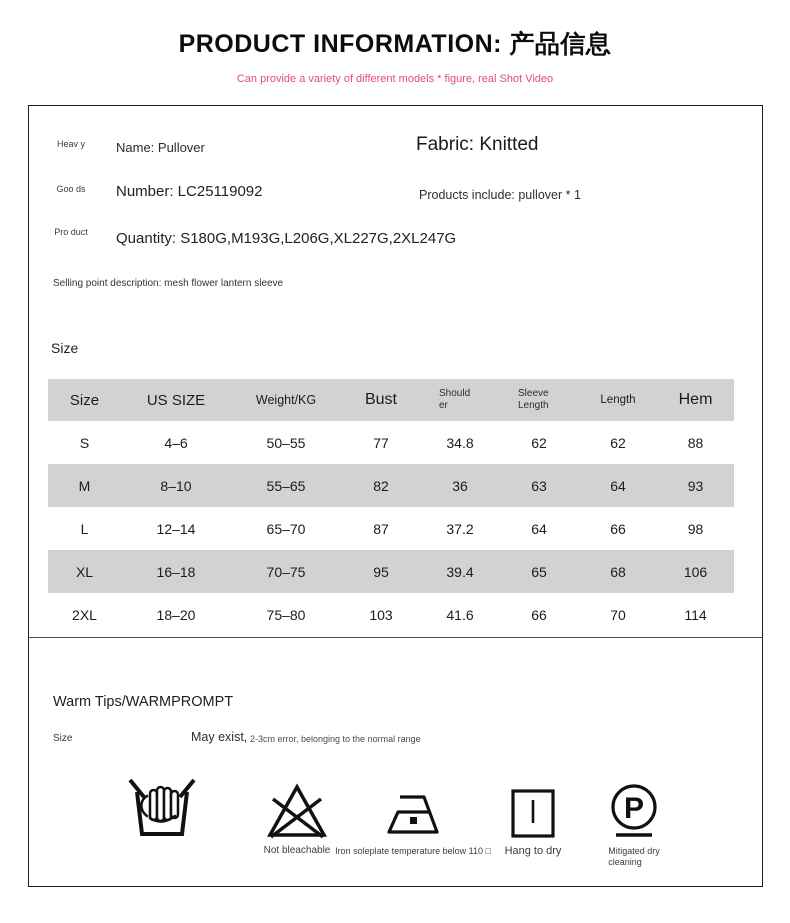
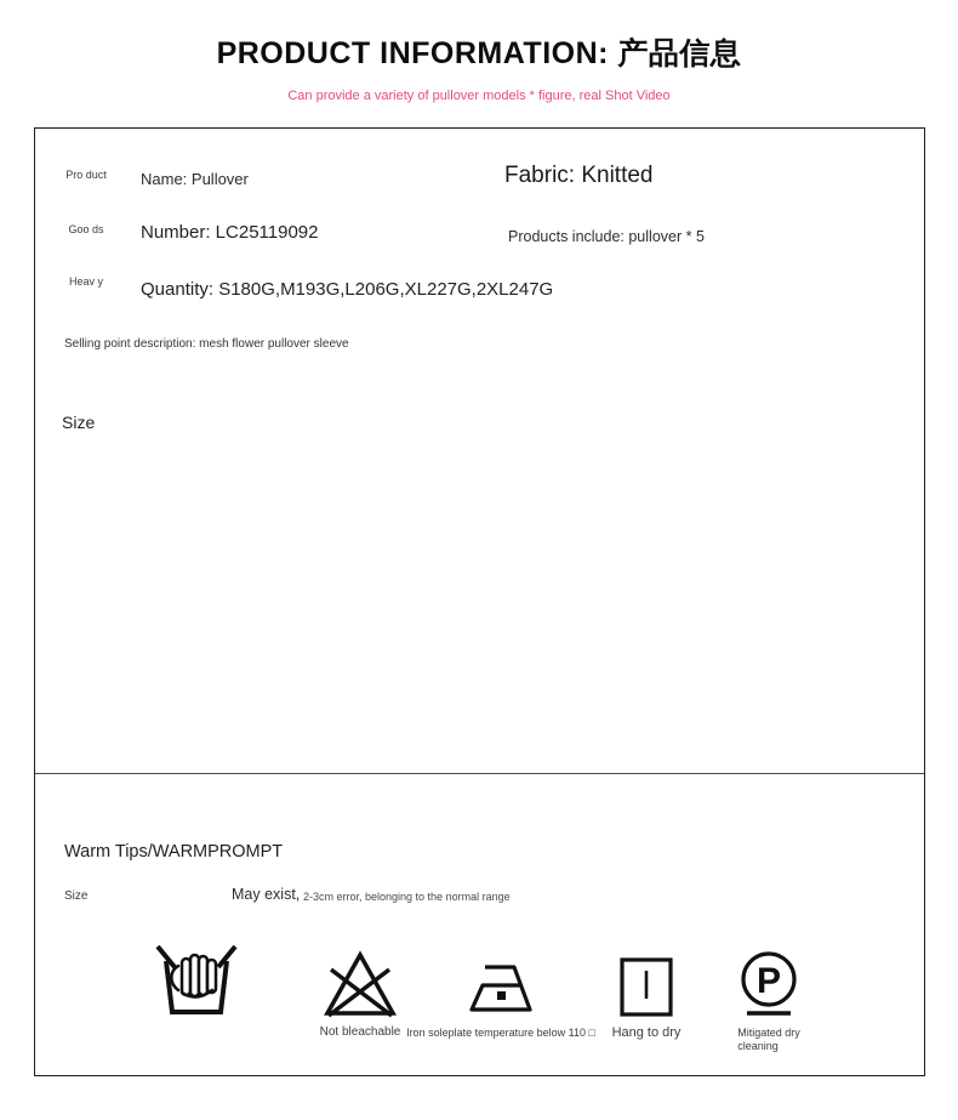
  PRODUCT INFORMATION: 产品信息
- Can provide a variety of different models * figure, real Shot Video
+ Can provide a variety of pullover models * figure, real Shot Video
- Heav y
+ Pro duct
  Name: Pullover
  Fabric: Knitted
  Goo ds
  Number: LC25119092
- Products include: pullover * 1
+ Products include: pullover * 5
- Pro duct
+ Heav y
  Quantity: S180G,M193G,L206G,XL227G,2XL247G
- Selling point description: mesh flower lantern sleeve
+ Selling point description: mesh flower pullover sleeve
  Size
- Size	US SIZE	Weight/KG	Bust	Should er	Sleeve Length	Length	Hem
- S	4–6	50–55	77	34.8	62	62	88
- M	8–10	55–65	82	36	63	64	93
- L	12–14	65–70	87	37.2	64	66	98
- XL	16–18	70–75	95	39.4	65	68	106
- 2XL	18–20	75–80	103	41.6	66	70	114
  Warm Tips/WARMPROMPT
  Size
  May exist,
  2-3cm error, belonging to the normal range
  Not bleachable
  Iron soleplate temperature below 110 □
  Hang to dry
  P
  Mitigated dry
  cleaning
